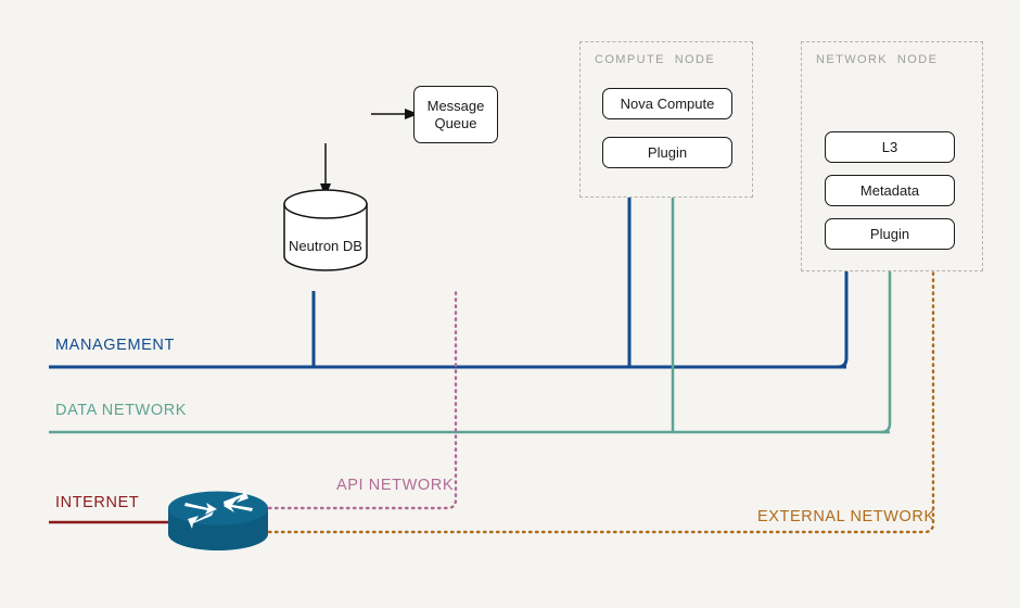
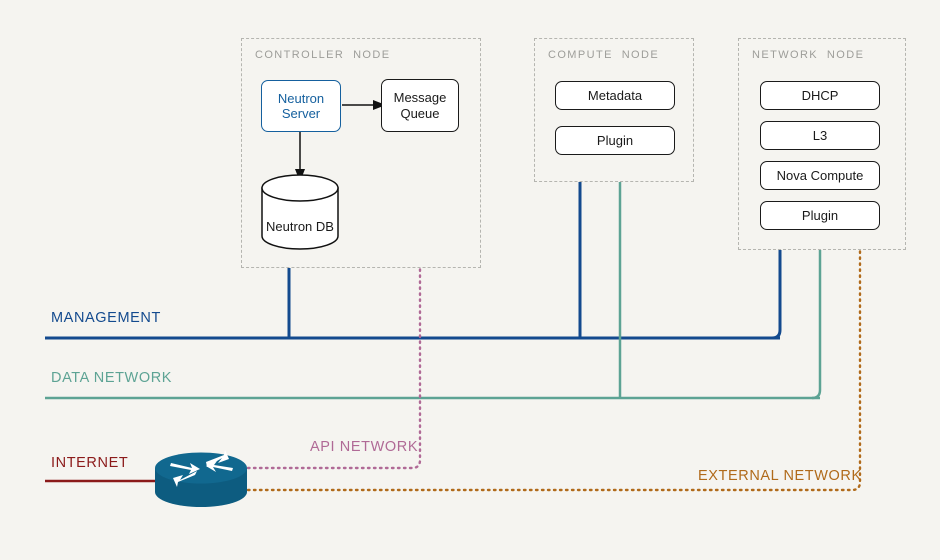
+ CONTROLLER NODE
+ Neutron
+ Server
  Message
  Queue
  Neutron DB
  COMPUTE NODE
- Nova Compute
+ Metadata
  Plugin
  NETWORK NODE
+ DHCP
  L3
- Metadata
+ Nova Compute
  Plugin
  MANAGEMENT
  DATA NETWORK
  INTERNET
  API NETWORK
  EXTERNAL NETWORK
